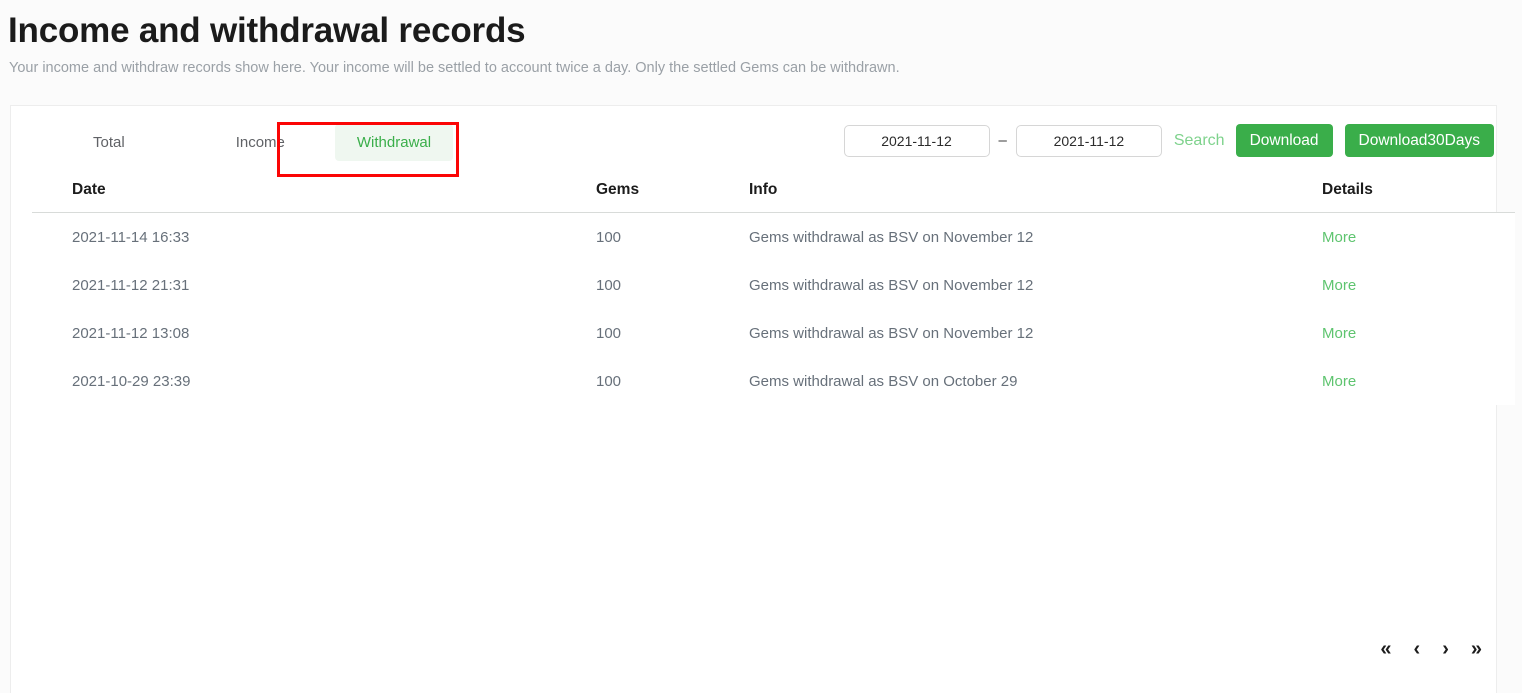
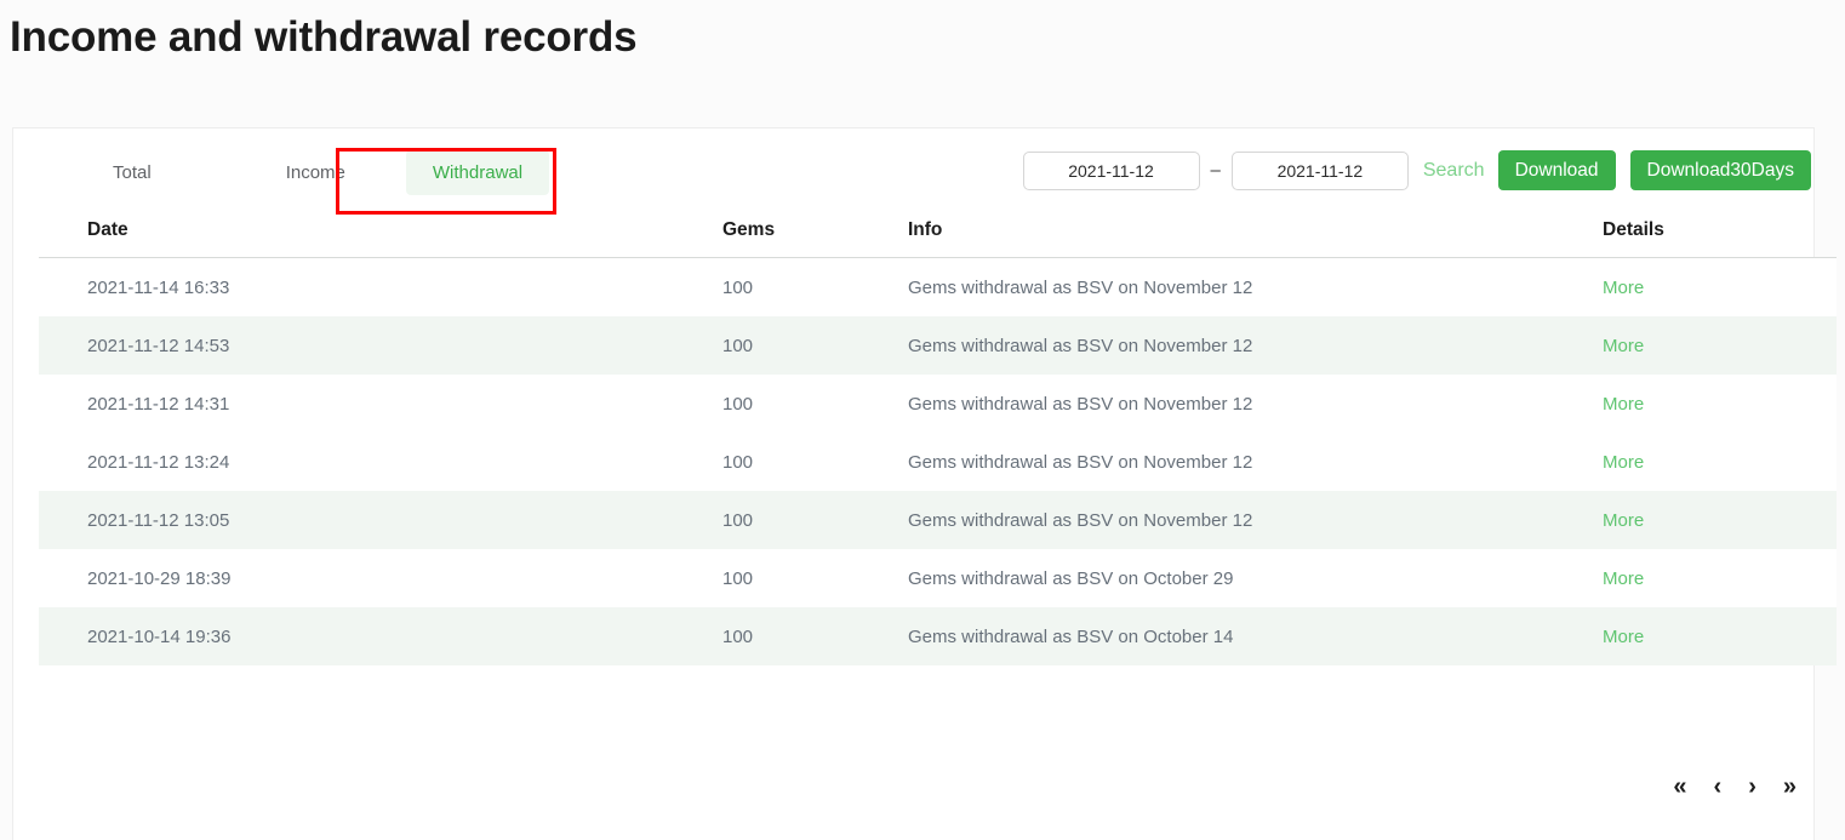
  Income and withdrawal records
- Your income and withdraw records show here. Your income will be settled to account twice a day. Only the settled Gems can be withdrawn.
  Total
  Income
  Withdrawal
  2021-11-12
  –
  2021-11-12
  Search
  Download
  Download30Days
  Date	Gems	Info	Details
  2021-11-14 16:33	100	Gems withdrawal as BSV on November 12	More
+ 2021-11-12 14:53	100	Gems withdrawal as BSV on November 12	More
- 2021-11-12 21:31	100	Gems withdrawal as BSV on November 12	More
+ 2021-11-12 14:31	100	Gems withdrawal as BSV on November 12	More
- 2021-11-12 13:08	100	Gems withdrawal as BSV on November 12	More
+ 2021-11-12 13:24	100	Gems withdrawal as BSV on November 12	More
+ 2021-11-12 13:05	100	Gems withdrawal as BSV on November 12	More
- 2021-10-29 23:39	100	Gems withdrawal as BSV on October 29	More
+ 2021-10-29 18:39	100	Gems withdrawal as BSV on October 29	More
+ 2021-10-14 19:36	100	Gems withdrawal as BSV on October 14	More
  «
  ‹
  ›
  »
